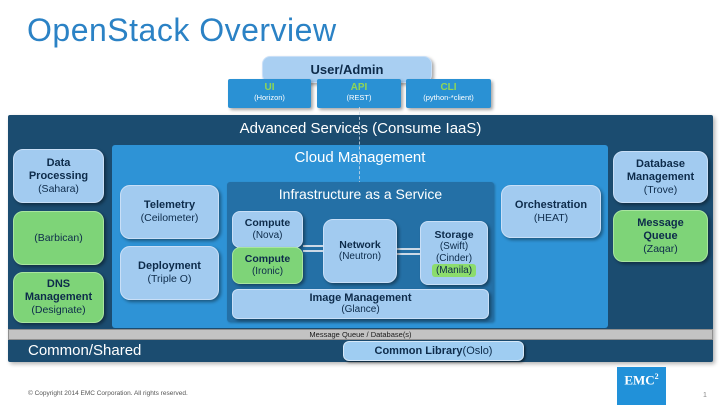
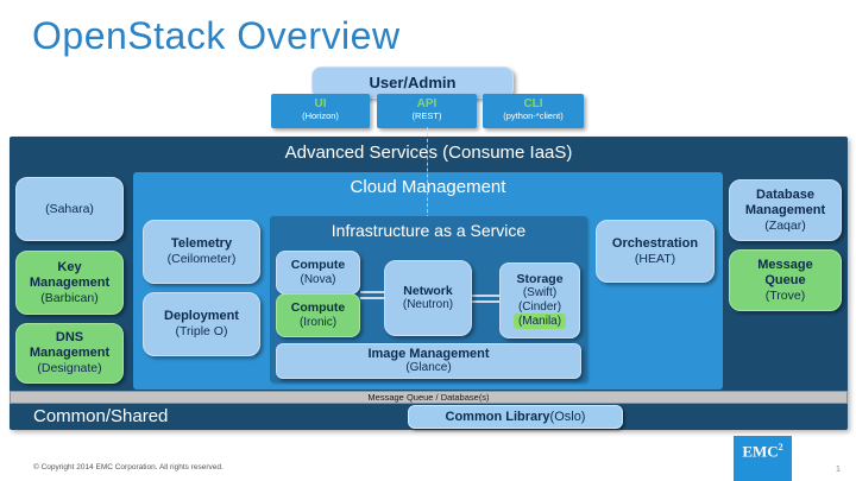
  OpenStack Overview
  User/Admin
  UI
  (Horizon)
  API
  (REST)
  CLI
  (python-*client)
  Advanced Services (Consume IaaS)
  Cloud Management
- Data Processing
  (Sahara)
+ Key Management
  (Barbican)
  DNS Management
  (Designate)
  Database Management
- (Trove)
+ (Zaqar)
  Message Queue
- (Zaqar)
+ (Trove)
  Telemetry
  (Ceilometer)
  Deployment
  (Triple O)
  Orchestration
  (HEAT)
  Infrastructure as a Service
  Compute
  (Nova)
  Compute
  (Ironic)
  Network
  (Neutron)
  Storage
  (Swift)
  (Cinder)
  (Manila)
  Image Management
  (Glance)
  Message Queue / Database(s)
  Common/Shared
  Common Library
  (Oslo)
  EMC2
